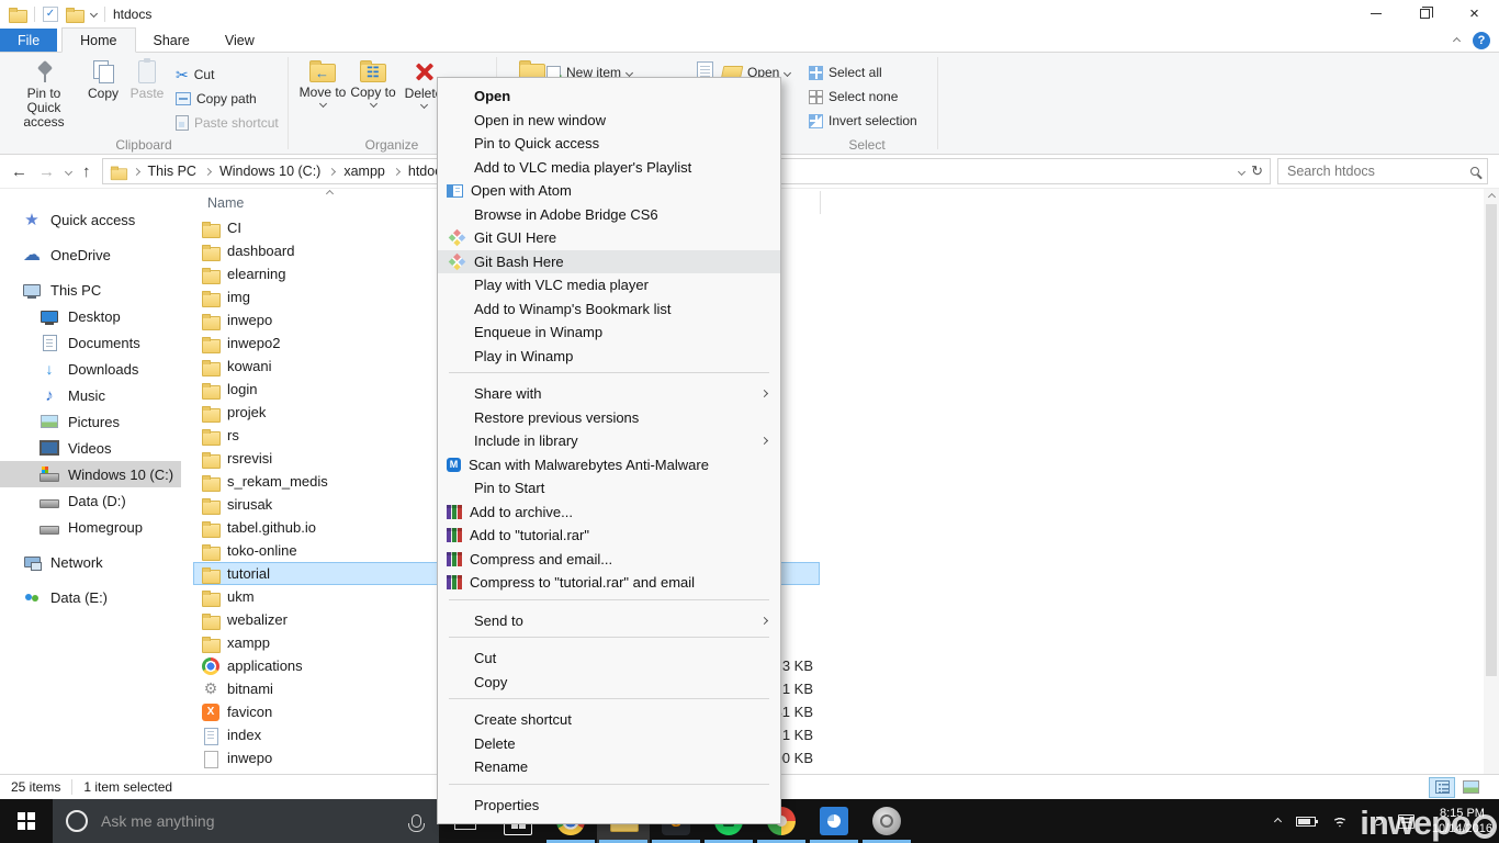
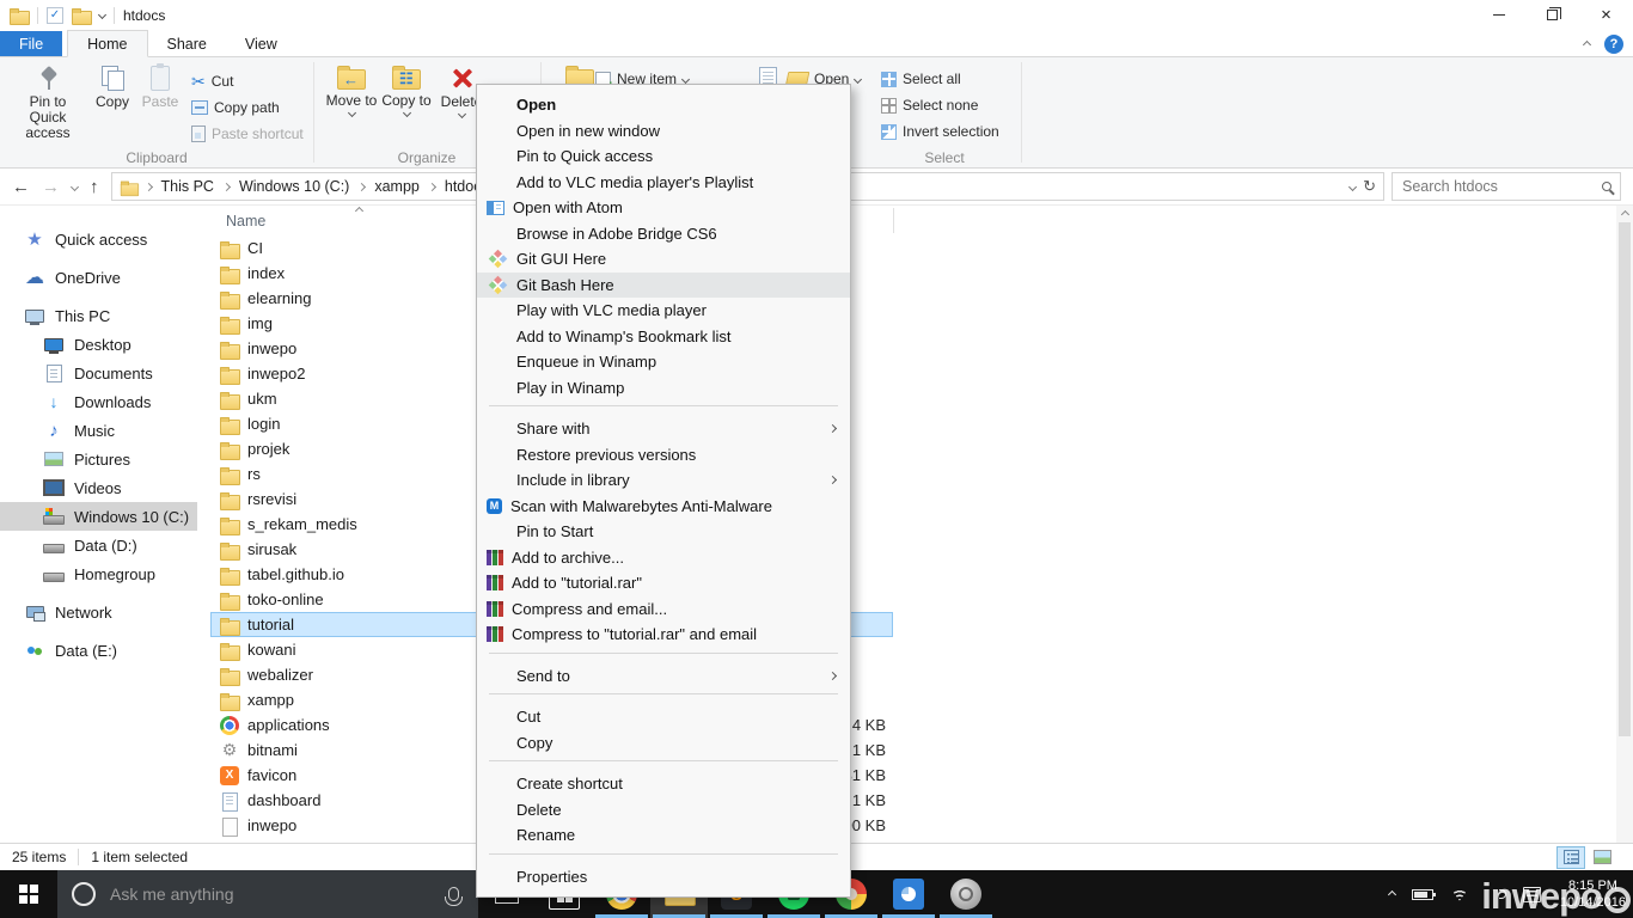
  ✓
  htdocs
  ×
  File
  Home
  Share
  View
  ?
  Pin to Quick access
  Copy
  Paste
  Cut
  Copy path
  Paste shortcut
  Clipboard
  ←
  Move to
  ☷
  Copy to
  Delet
  Organize
  New item
  Open
  Select all
  Select none
  Invert selection
  Select
  ←
  →
  ↑
  This PC
  Windows 10 (C:)
  xampp
  ↻
  Search htdocs
  Quick access
  OneDrive
  This PC
  Desktop
  Documents
  Downloads
  Music
  Pictures
  Videos
  Windows 10 (C:)
  Data (D:)
  Homegroup
  Network
  Data (E:)
  Name
  CI
- dashboard
+ index
  elearning
  img
  inwepo
  inwepo2
- kowani
+ ukm
  login
  projek
  rs
  rsrevisi
  s_rekam_medis
  sirusak
  tabel.github.io
  toko-online
  tutorial
- ukm
+ kowani
  webalizer
  xampp
  applications
- 3 KB
+ 4 KB
  bitnami
  1 KB
  favicon
  1 KB
- index
+ dashboard
  1 KB
  inwepo
  Open
  Open in new window
  Pin to Quick access
  Add to VLC media player's Playlist
  Open with Atom
  Browse in Adobe Bridge CS6
  Git GUI Here
  Git Bash Here
  Play with VLC media player
  Add to Winamp's Bookmark list
  Enqueue in Winamp
  Play in Winamp
  Share with
  Restore previous versions
  Include in library
  Scan with Malwarebytes Anti-Malware
  Pin to Start
  Add to archive...
  Add to "tutorial.rar"
  Compress and email...
  Compress to "tutorial.rar" and email
  Send to
  Cut
  Copy
  Create shortcut
  Delete
  Rename
  Properties
  25 items
  1 item selected
  Ask me anything
  8:15 PM
  10/14/2016
  inwepo
